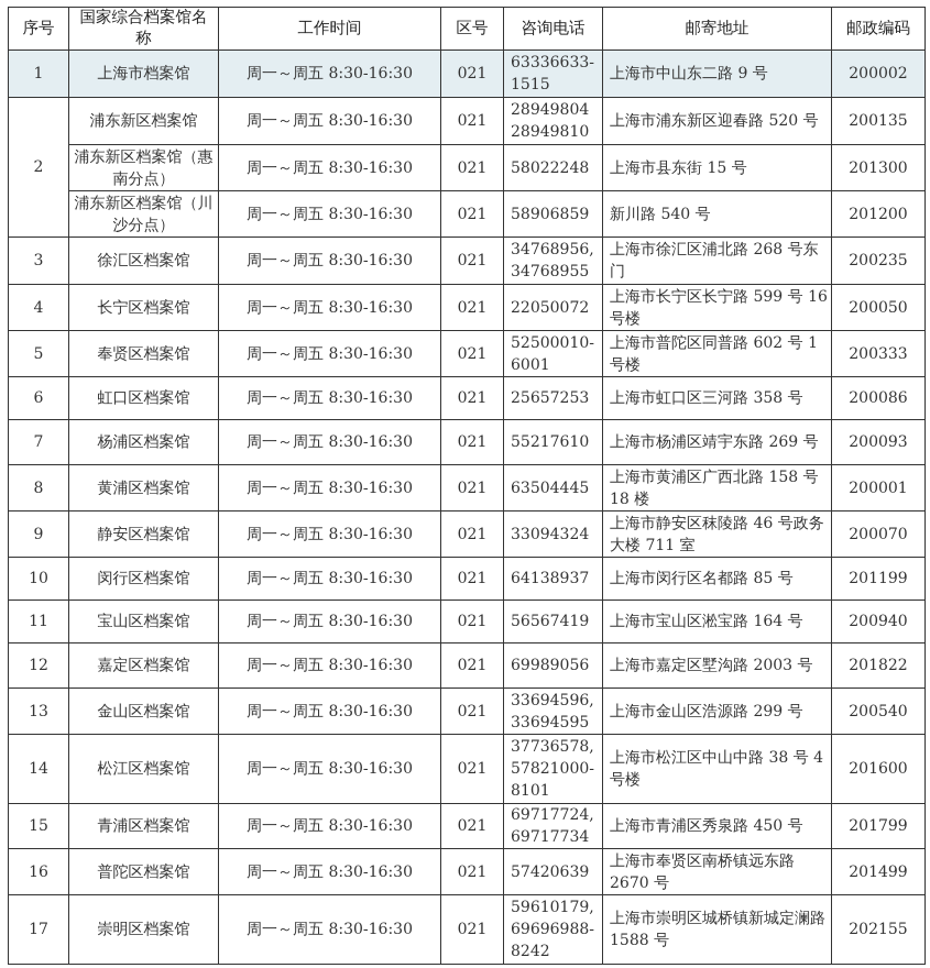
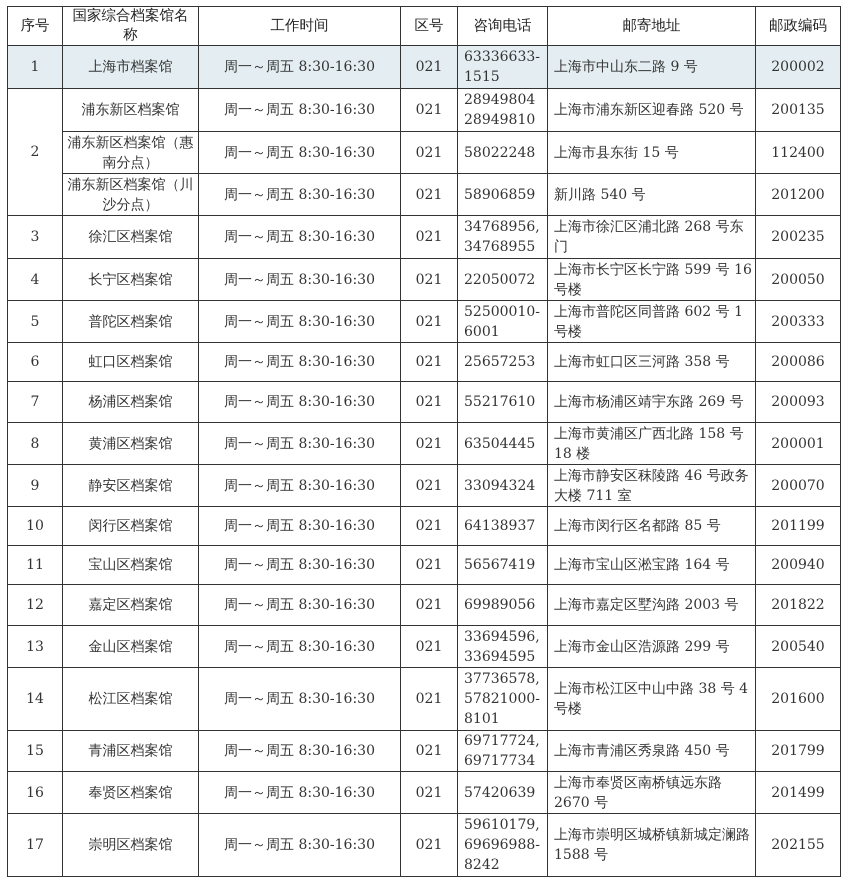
  序号	国家综合档案馆名称	工作时间	区号	咨询电话	邮寄地址	邮政编码
  1	上海市档案馆	周一～周五 8:30-16:30	021	63336633-1515	上海市中山东二路 9 号	200002
  2	浦东新区档案馆	周一～周五 8:30-16:30	021	28949804 28949810	上海市浦东新区迎春路 520 号	200135
- 浦东新区档案馆（惠南分点）	周一～周五 8:30-16:30	021	58022248	上海市县东街 15 号	201300
+ 浦东新区档案馆（惠南分点）	周一～周五 8:30-16:30	021	58022248	上海市县东街 15 号	112400
  浦东新区档案馆（川沙分点）	周一～周五 8:30-16:30	021	58906859	新川路 540 号	201200
  3	徐汇区档案馆	周一～周五 8:30-16:30	021	34768956, 34768955	上海市徐汇区浦北路 268 号东门	200235
  4	长宁区档案馆	周一～周五 8:30-16:30	021	22050072	上海市长宁区长宁路 599 号 16 号楼	200050
- 5	奉贤区档案馆	周一～周五 8:30-16:30	021	52500010-6001	上海市普陀区同普路 602 号 1 号楼	200333
+ 5	普陀区档案馆	周一～周五 8:30-16:30	021	52500010-6001	上海市普陀区同普路 602 号 1 号楼	200333
  6	虹口区档案馆	周一～周五 8:30-16:30	021	25657253	上海市虹口区三河路 358 号	200086
  7	杨浦区档案馆	周一～周五 8:30-16:30	021	55217610	上海市杨浦区靖宇东路 269 号	200093
  8	黄浦区档案馆	周一～周五 8:30-16:30	021	63504445	上海市黄浦区广西北路 158 号 18 楼	200001
  9	静安区档案馆	周一～周五 8:30-16:30	021	33094324	上海市静安区秣陵路 46 号政务大楼 711 室	200070
  10	闵行区档案馆	周一～周五 8:30-16:30	021	64138937	上海市闵行区名都路 85 号	201199
  11	宝山区档案馆	周一～周五 8:30-16:30	021	56567419	上海市宝山区淞宝路 164 号	200940
  12	嘉定区档案馆	周一～周五 8:30-16:30	021	69989056	上海市嘉定区墅沟路 2003 号	201822
  13	金山区档案馆	周一～周五 8:30-16:30	021	33694596, 33694595	上海市金山区浩源路 299 号	200540
  14	松江区档案馆	周一～周五 8:30-16:30	021	37736578, 57821000-8101	上海市松江区中山中路 38 号 4 号楼	201600
  15	青浦区档案馆	周一～周五 8:30-16:30	021	69717724, 69717734	上海市青浦区秀泉路 450 号	201799
- 16	普陀区档案馆	周一～周五 8:30-16:30	021	57420639	上海市奉贤区南桥镇远东路 2670 号	201499
+ 16	奉贤区档案馆	周一～周五 8:30-16:30	021	57420639	上海市奉贤区南桥镇远东路 2670 号	201499
  17	崇明区档案馆	周一～周五 8:30-16:30	021	59610179, 69696988-8242	上海市崇明区城桥镇新城定澜路 1588 号	202155
